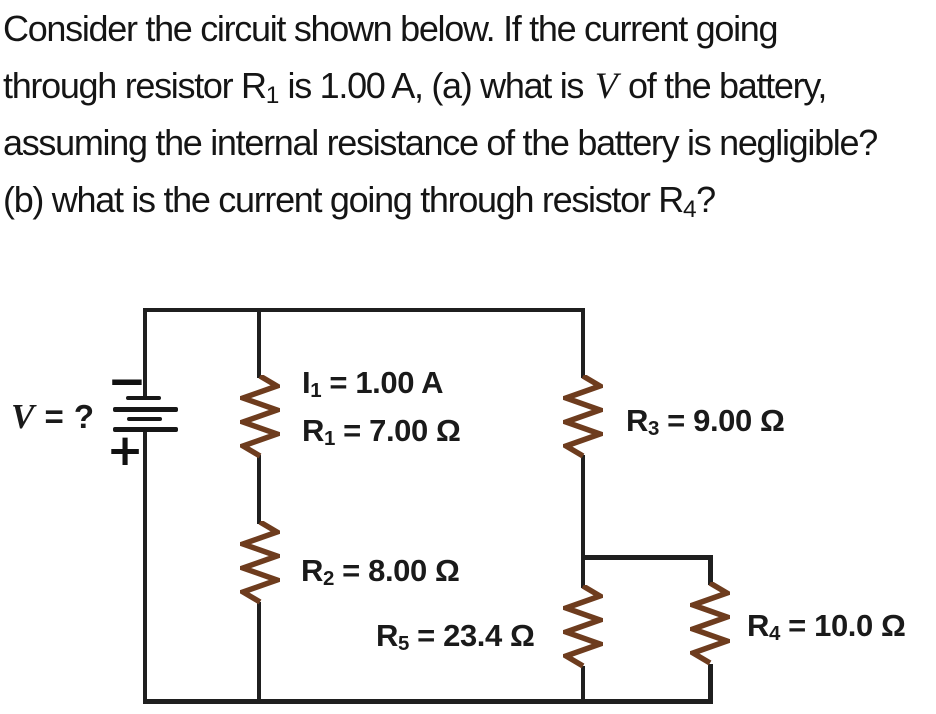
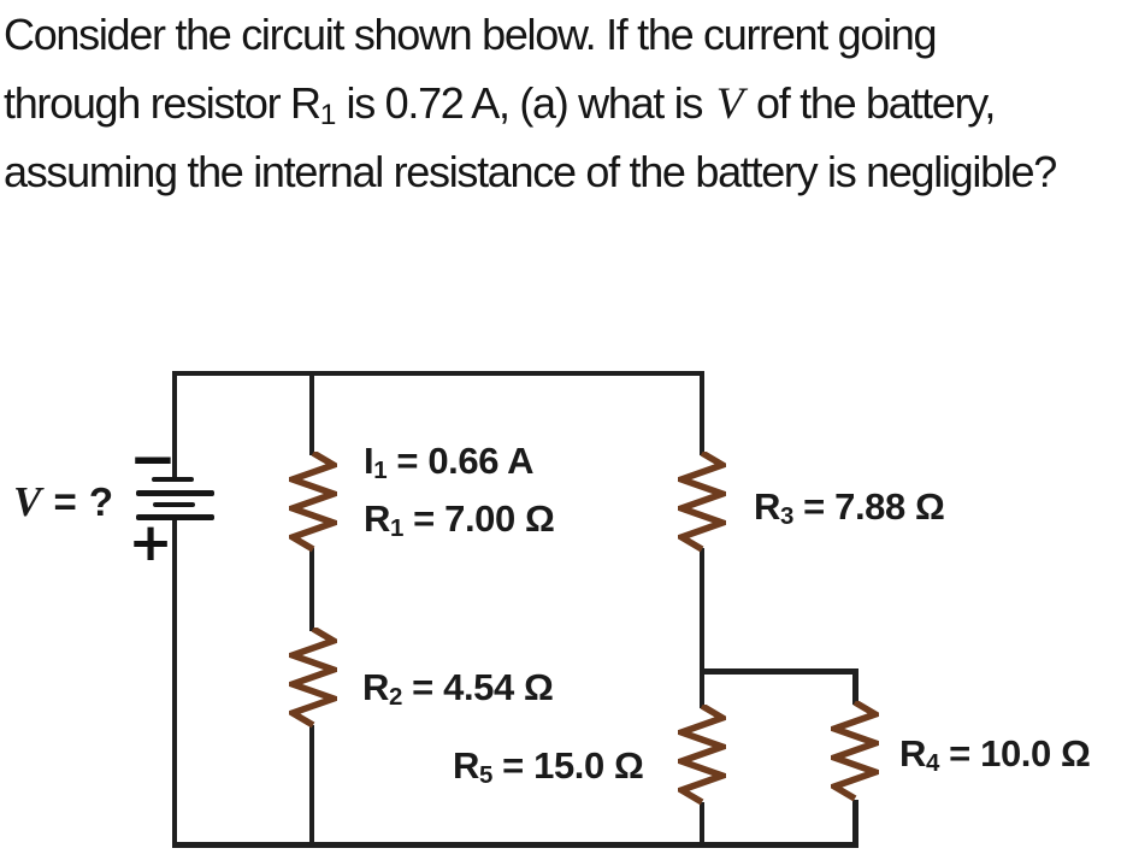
  Consider the circuit shown below. If the current going
- through resistor R1 is 1.00 A, (a) what is V of the battery,
+ through resistor R1 is 0.72 A, (a) what is V of the battery,
  assuming the internal resistance of the battery is negligible?
- (b) what is the current going through resistor R4?
  −
  +
  V = ?
- I1 = 1.00 A
+ I1 = 0.66 A
  R1 = 7.00 Ω
- R3 = 9.00 Ω
+ R3 = 7.88 Ω
- R2 = 8.00 Ω
+ R2 = 4.54 Ω
- R5 = 23.4 Ω
+ R5 = 15.0 Ω
  R4 = 10.0 Ω
